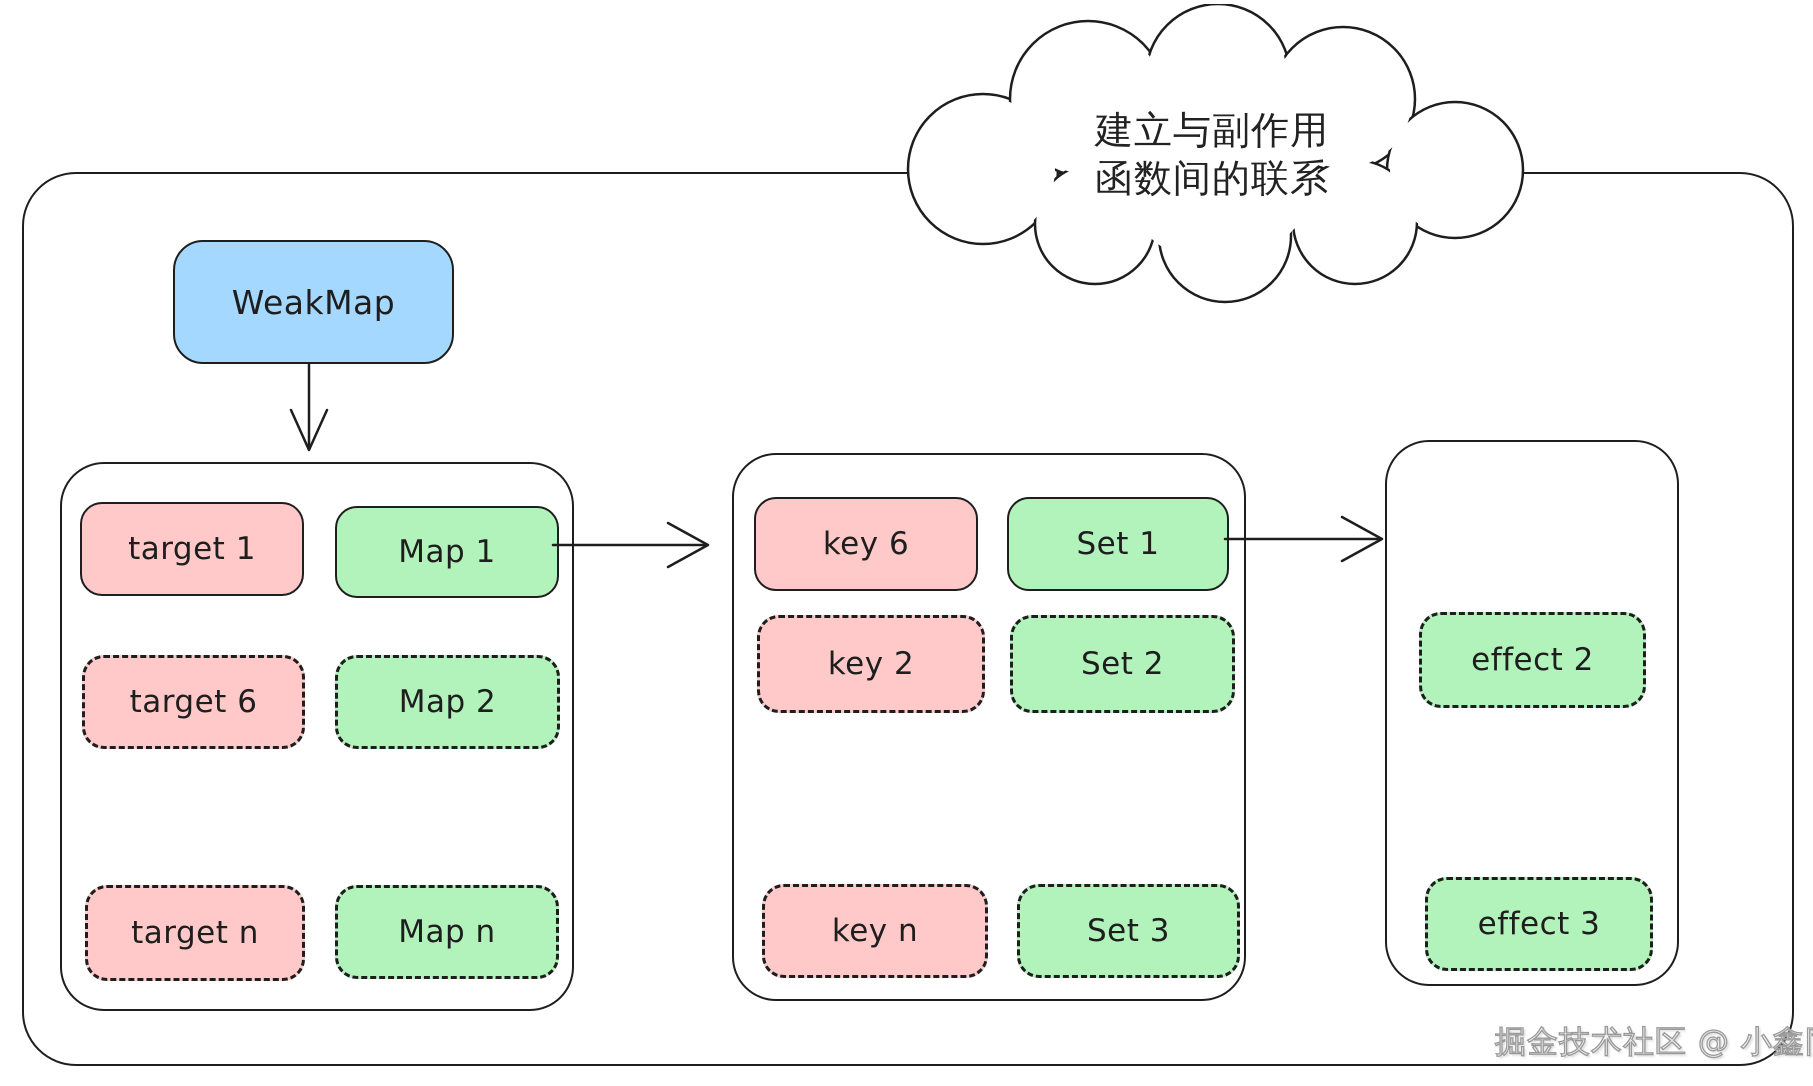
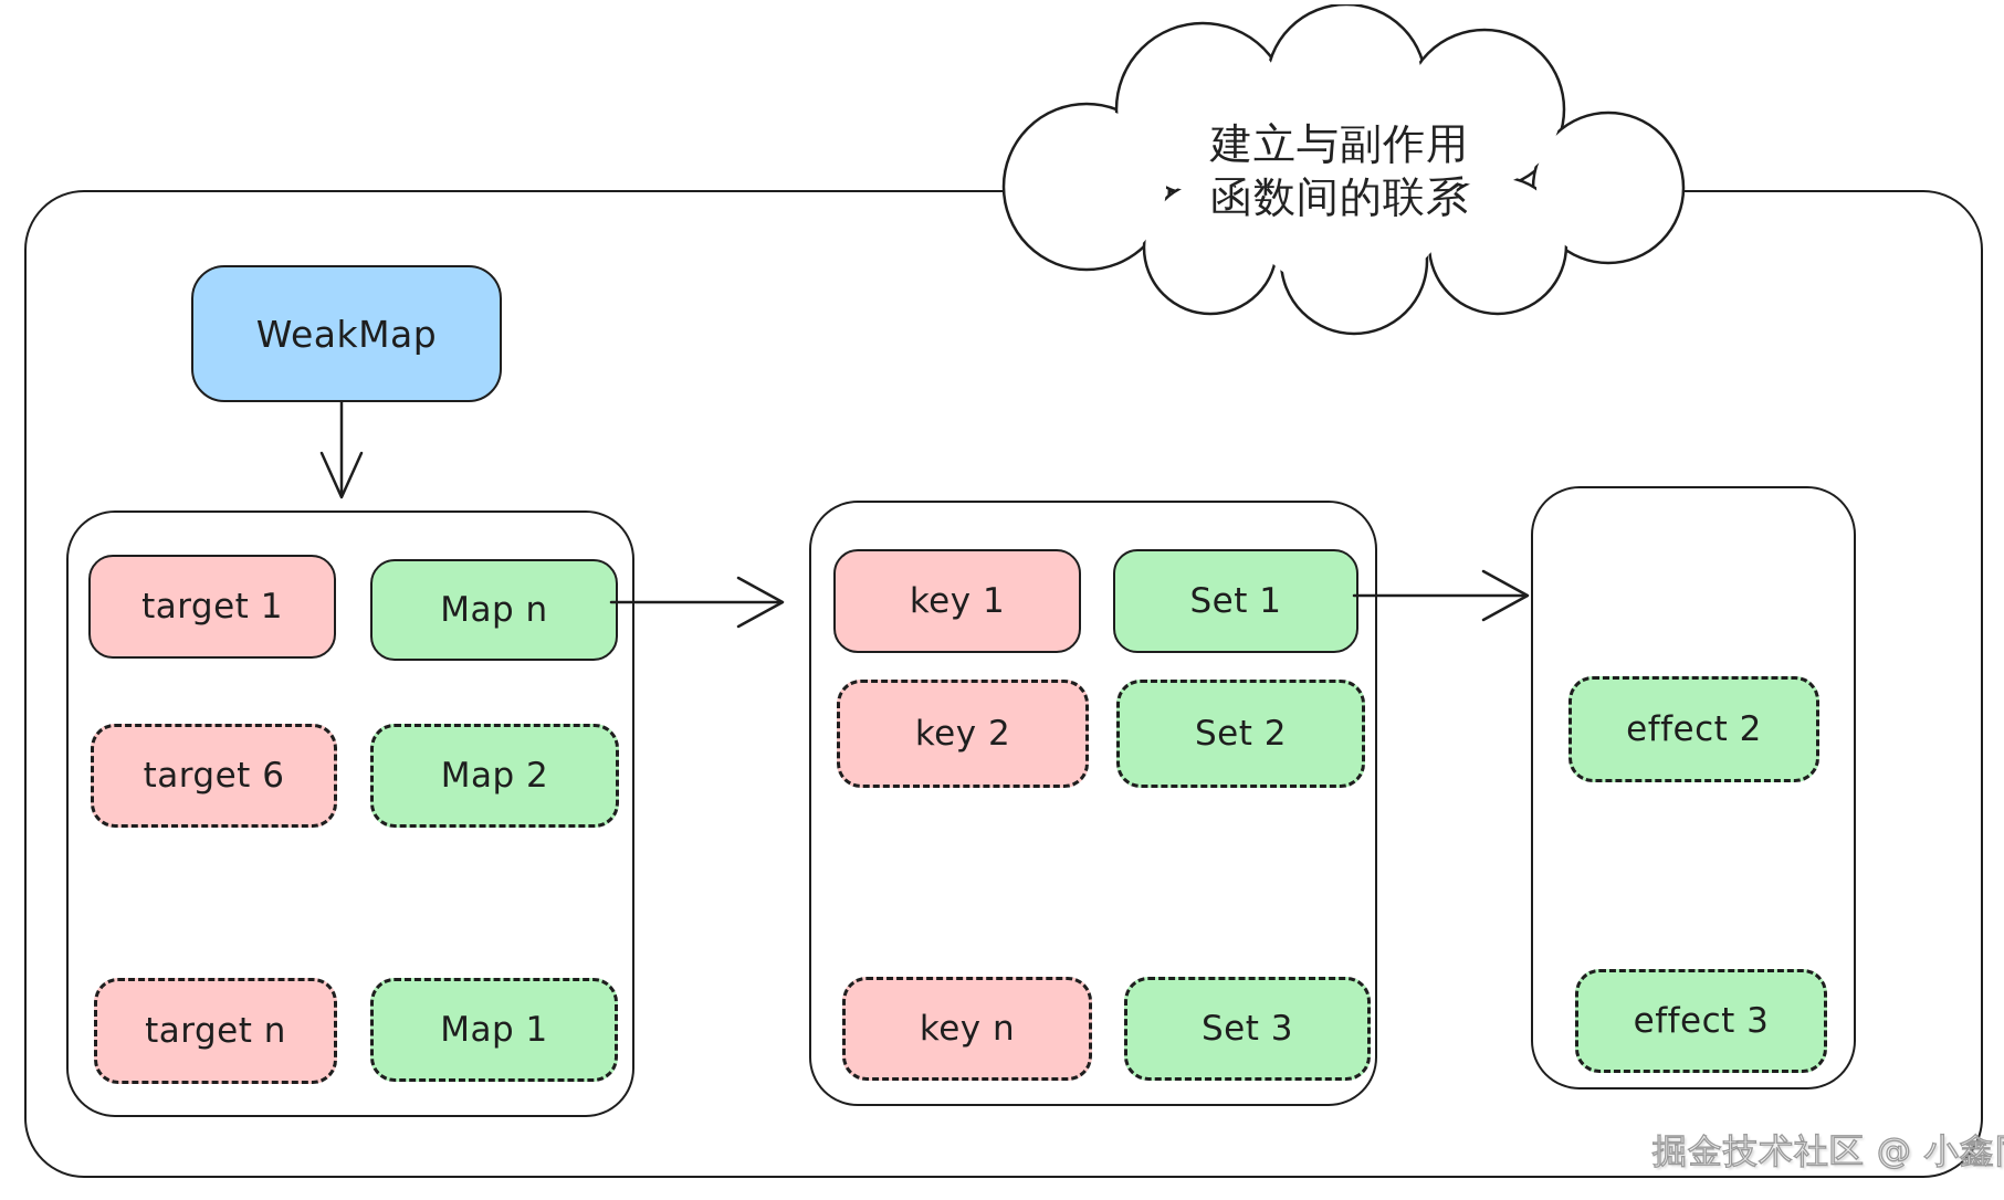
  建立与副作用
  函数间的联系
  WeakMap
  target 1
- Map 1
+ Map n
  target 6
  Map 2
  target n
- Map n
+ Map 1
- key 6
+ key 1
  Set 1
  key 2
  Set 2
  key n
  Set 3
  effect 2
  effect 3
  掘金技术社区 @ 小鑫
